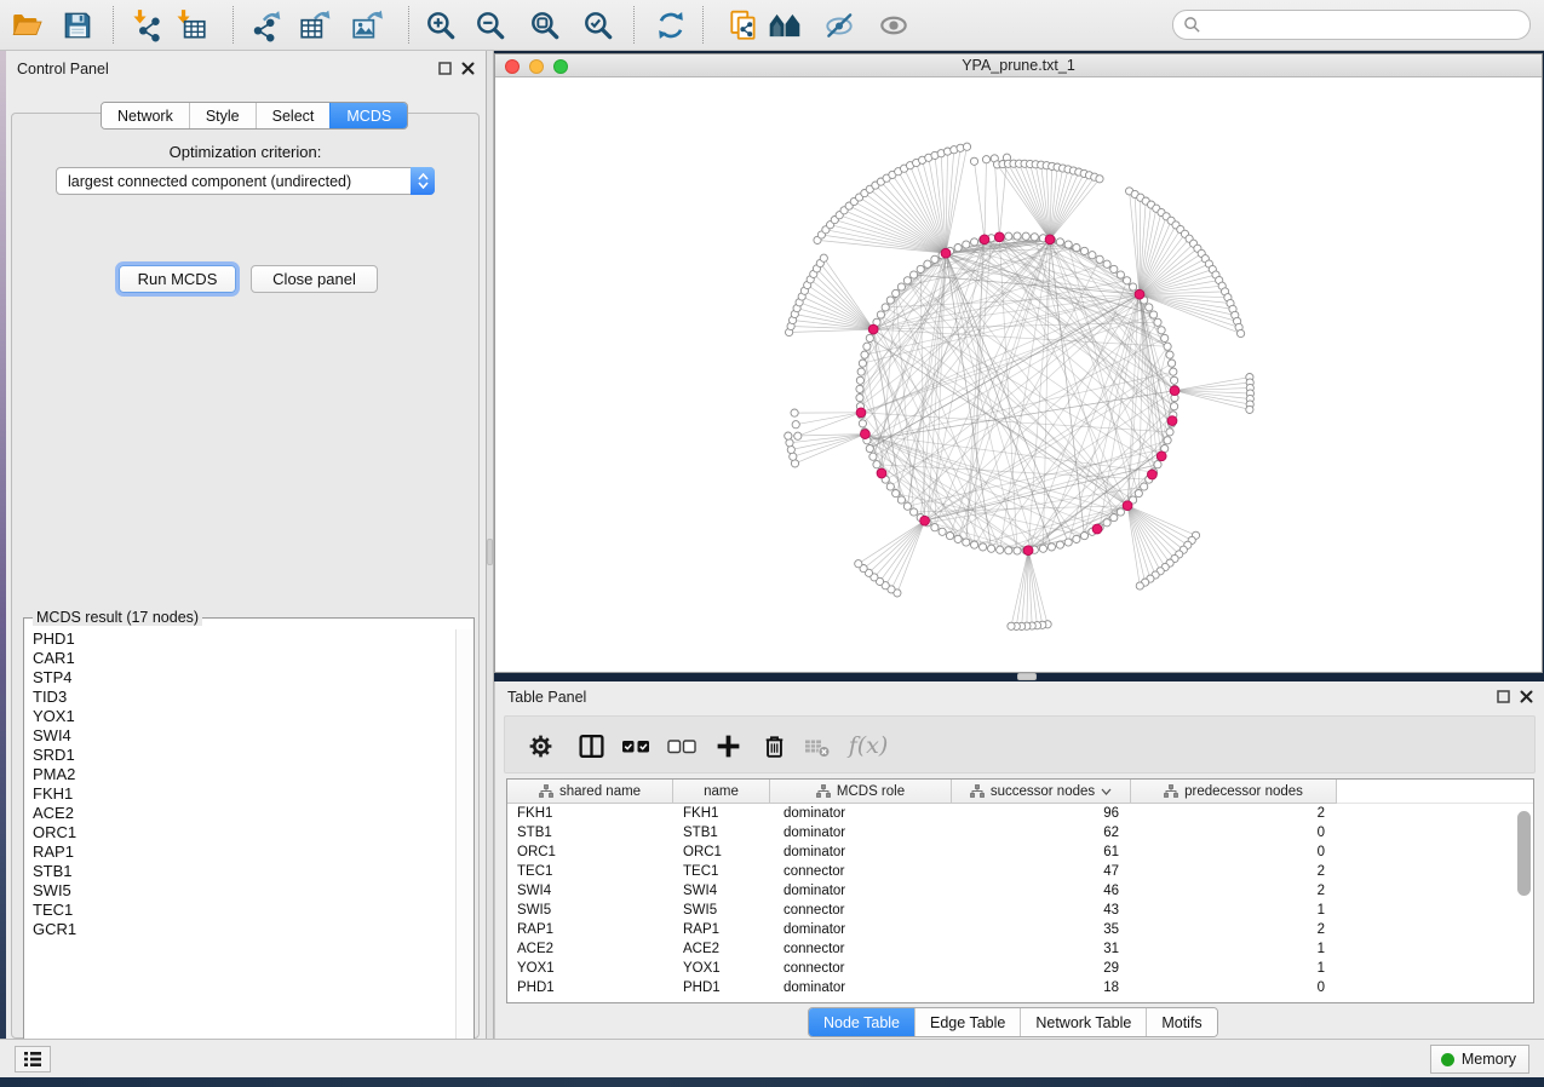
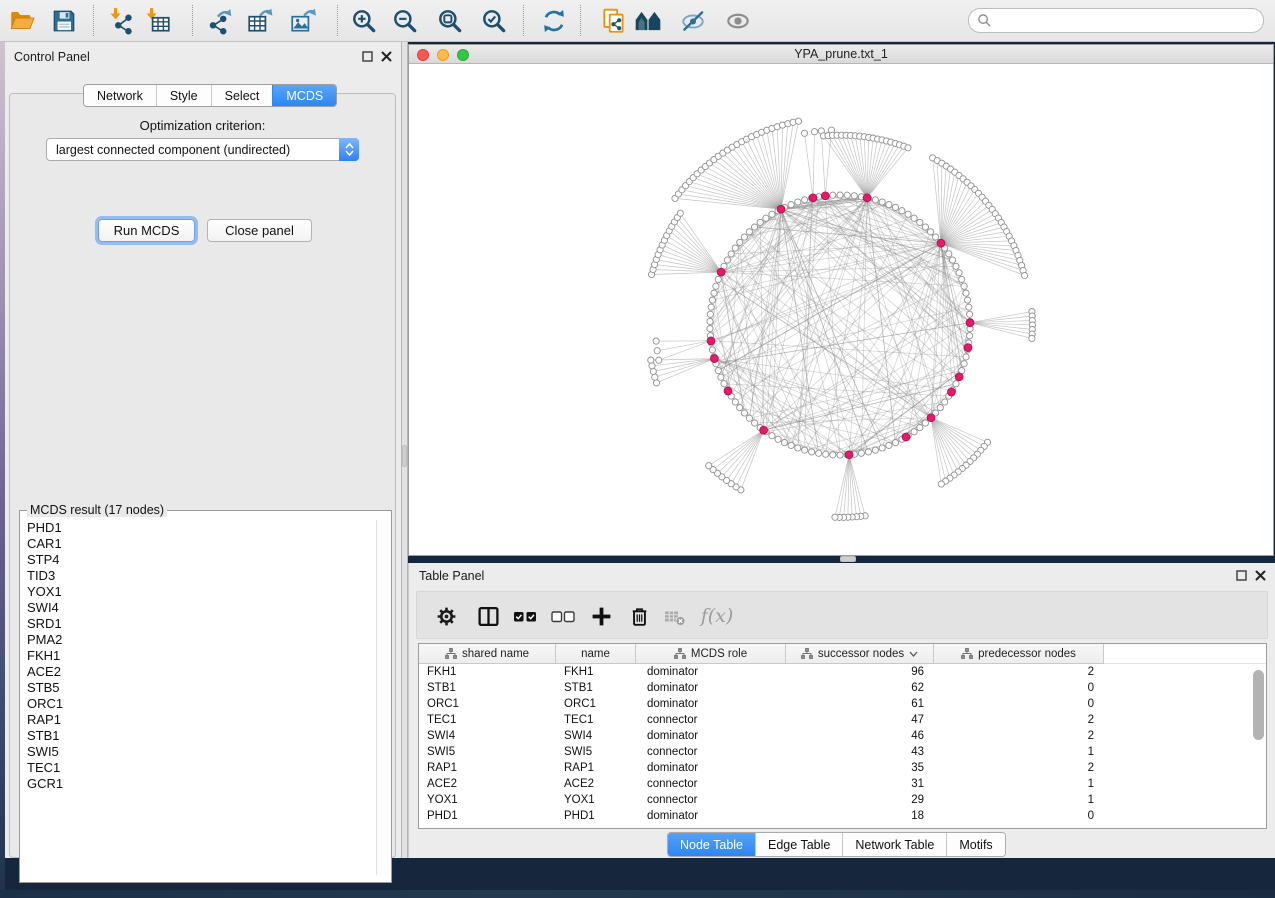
  Control Panel
  Network
  Style
  Select
  MCDS
  Optimization criterion:
  largest connected component (undirected)
  Run MCDS
  Close panel
  MCDS result (17 nodes)
  PHD1
  CAR1
  STP4
  TID3
  YOX1
  SWI4
  SRD1
  PMA2
  FKH1
  ACE2
+ STB5
  ORC1
  RAP1
  STB1
  SWI5
  TEC1
  GCR1
  YPA_prune.txt_1
  Table Panel
  f(x)
  shared name
  name
  MCDS role
  successor nodes
  predecessor nodes
  FKH1
  FKH1
  dominator
  96
  2
  STB1
  STB1
  dominator
  62
  0
  ORC1
  ORC1
  dominator
  61
  0
  TEC1
  TEC1
  connector
  47
  2
  SWI4
  SWI4
  dominator
  46
  2
  SWI5
  SWI5
  connector
  43
  1
  RAP1
  RAP1
  dominator
  35
  2
  ACE2
  ACE2
  connector
  31
  1
  YOX1
  YOX1
  connector
  29
  1
  PHD1
  PHD1
  dominator
  18
  0
  Node Table
  Edge Table
  Network Table
  Motifs
- Memory
